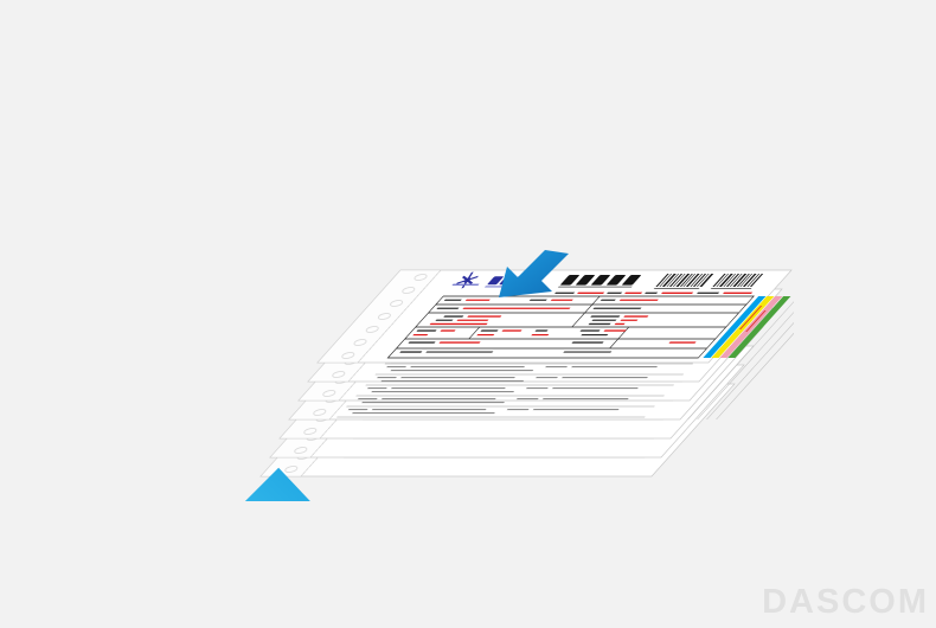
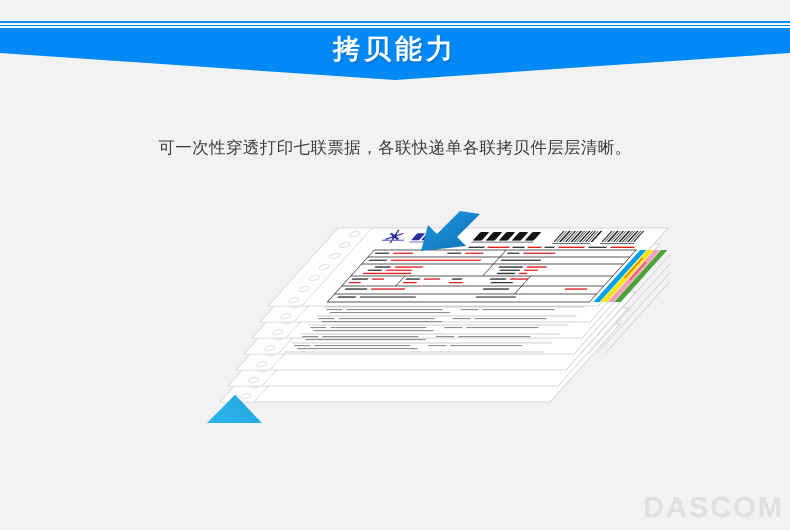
+ 拷贝能力
+ 可一次性穿透打印七联票据，各联快递单各联拷贝件层层清晰。
